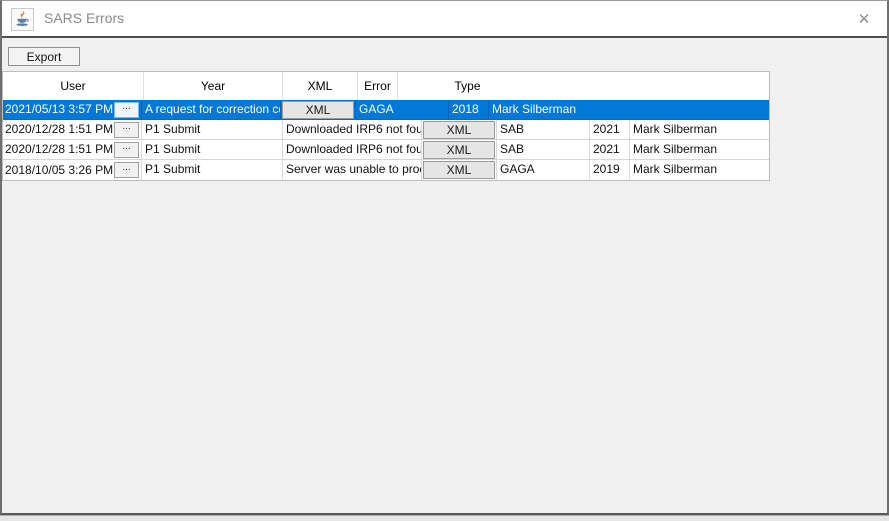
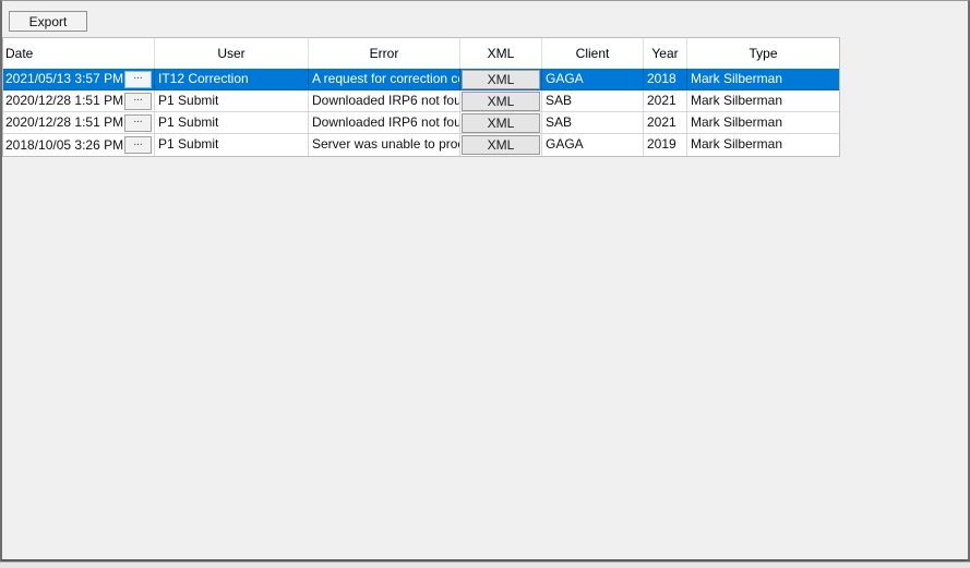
- SARS Errors
- ✕
  Export
+ Date
  User
- Year
+ Error
  XML
+ Client
- Error
+ Year
  Type
  2021/05/13 3:57 PM
  ...
+ IT12 Correction
  A request for correction c
  XML
  GAGA
  2018
  Mark Silberman
  2020/12/28 1:51 PM
  ...
  P1 Submit
  Downloaded IRP6 not fou
  XML
  SAB
  2021
  Mark Silberman
  2020/12/28 1:51 PM
  ...
  P1 Submit
  Downloaded IRP6 not fou
  XML
  SAB
  2021
  Mark Silberman
  2018/10/05 3:26 PM
  ...
  P1 Submit
  Server was unable to pro
  XML
  GAGA
  2019
  Mark Silberman
